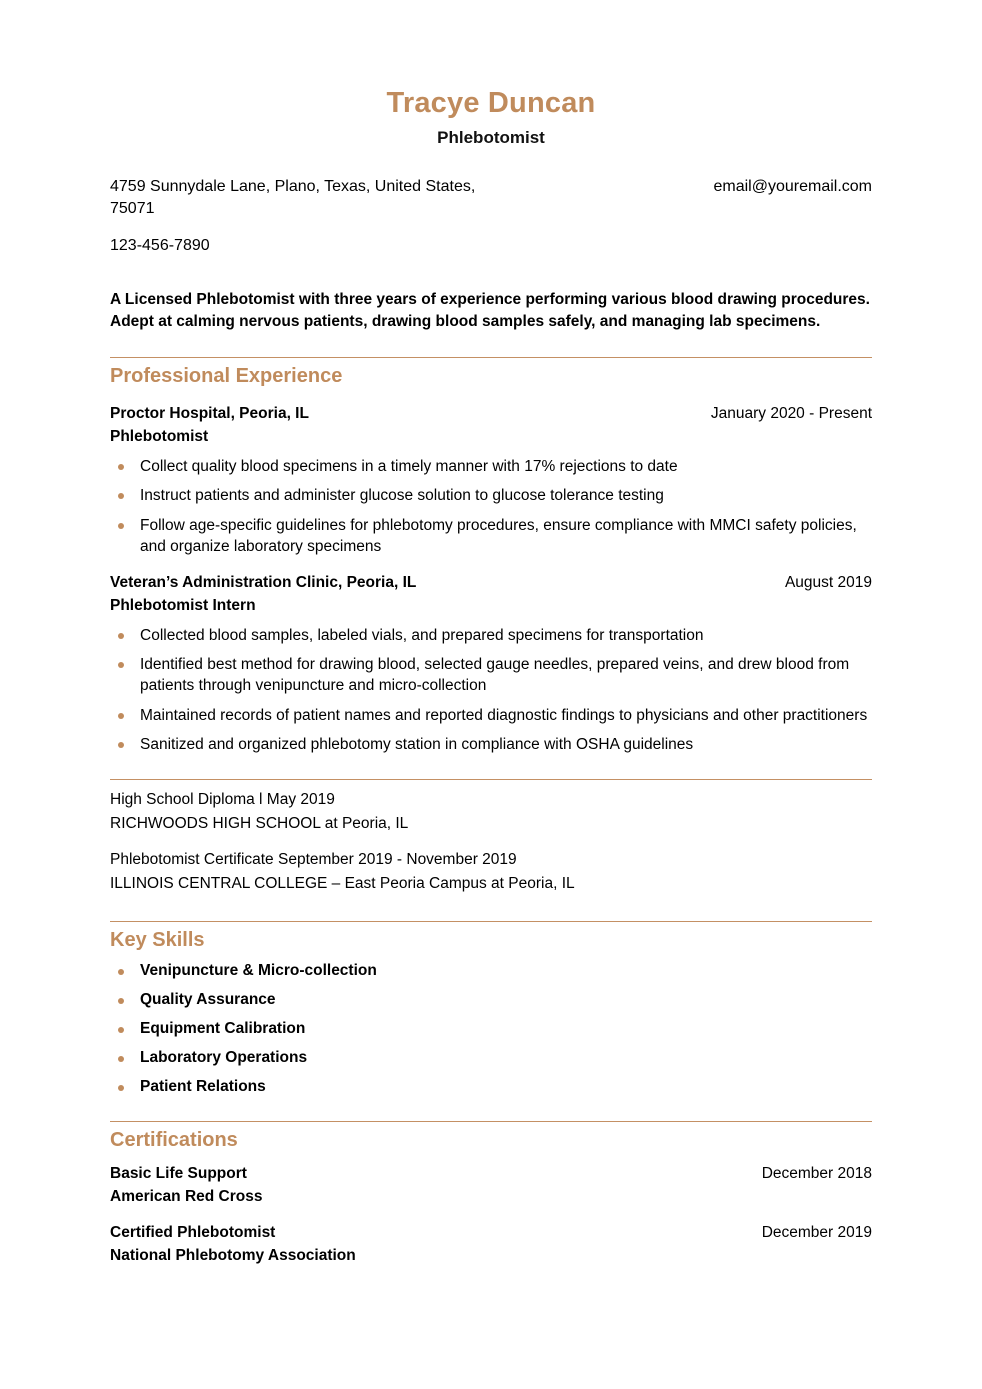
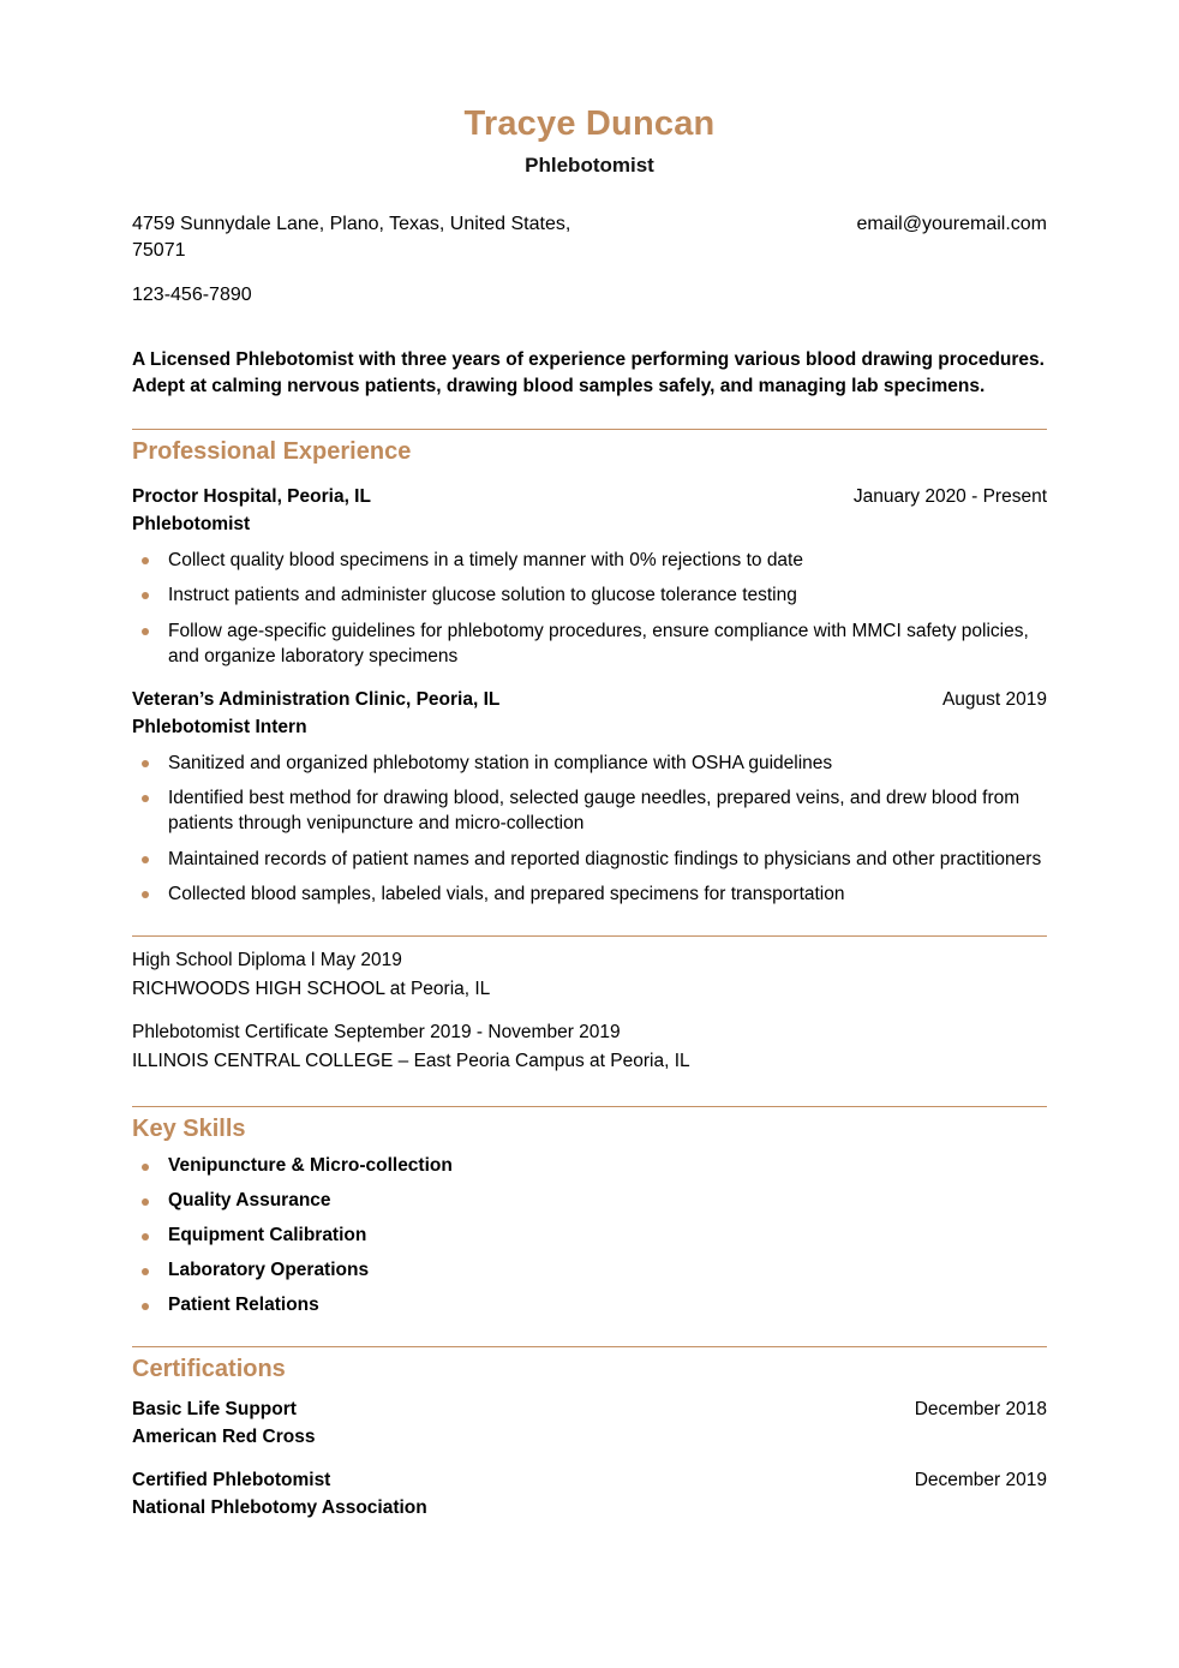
  Tracye Duncan
  Phlebotomist
  4759 Sunnydale Lane, Plano, Texas, United States, 75071
  email@youremail.com
  123-456-7890
  A Licensed Phlebotomist with three years of experience performing various blood drawing procedures. Adept at calming nervous patients, drawing blood samples safely, and managing lab specimens.
  Professional Experience
  Proctor Hospital, Peoria, IL
  January 2020 - Present
  Phlebotomist
- Collect quality blood specimens in a timely manner with 17% rejections to date
+ Collect quality blood specimens in a timely manner with 0% rejections to date
  Instruct patients and administer glucose solution to glucose tolerance testing
  Follow age-specific guidelines for phlebotomy procedures, ensure compliance with MMCI safety policies, and organize laboratory specimens
  Veteran’s Administration Clinic, Peoria, IL
  August 2019
  Phlebotomist Intern
- Collected blood samples, labeled vials, and prepared specimens for transportation
+ Sanitized and organized phlebotomy station in compliance with OSHA guidelines
  Identified best method for drawing blood, selected gauge needles, prepared veins, and drew blood from patients through venipuncture and micro-collection
  Maintained records of patient names and reported diagnostic findings to physicians and other practitioners
- Sanitized and organized phlebotomy station in compliance with OSHA guidelines
+ Collected blood samples, labeled vials, and prepared specimens for transportation
  High School Diploma l May 2019
  RICHWOODS HIGH SCHOOL at Peoria, IL
  Phlebotomist Certificate September 2019 - November 2019
  ILLINOIS CENTRAL COLLEGE – East Peoria Campus at Peoria, IL
  Key Skills
  Venipuncture & Micro-collection
  Quality Assurance
  Equipment Calibration
  Laboratory Operations
  Patient Relations
  Certifications
  Basic Life Support
  December 2018
  American Red Cross
  Certified Phlebotomist
  December 2019
  National Phlebotomy Association
